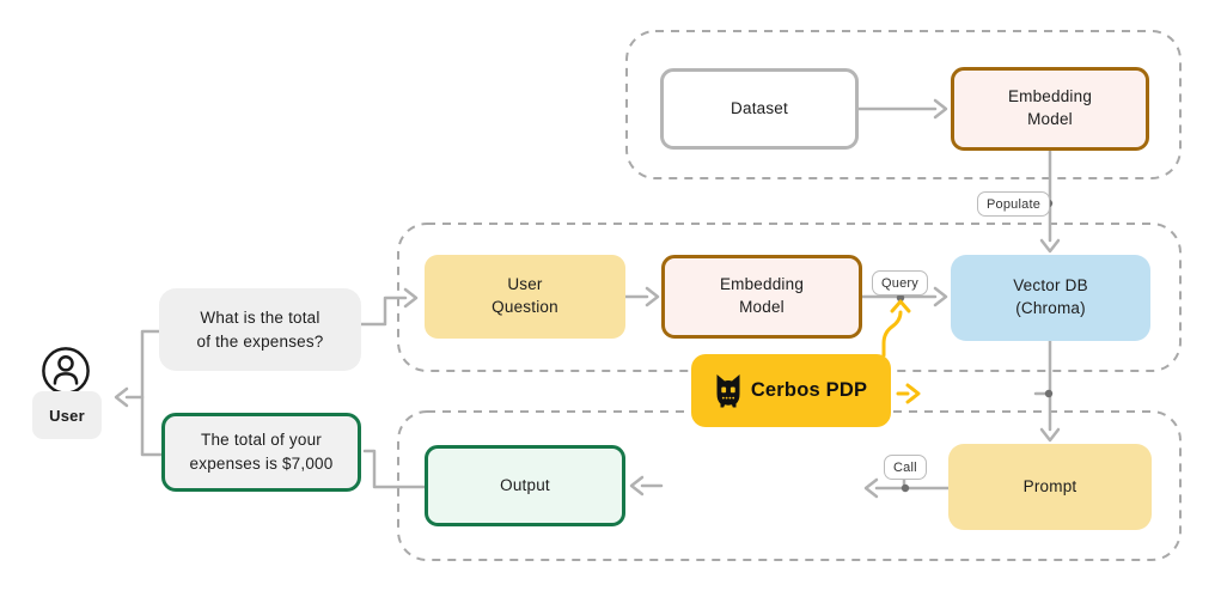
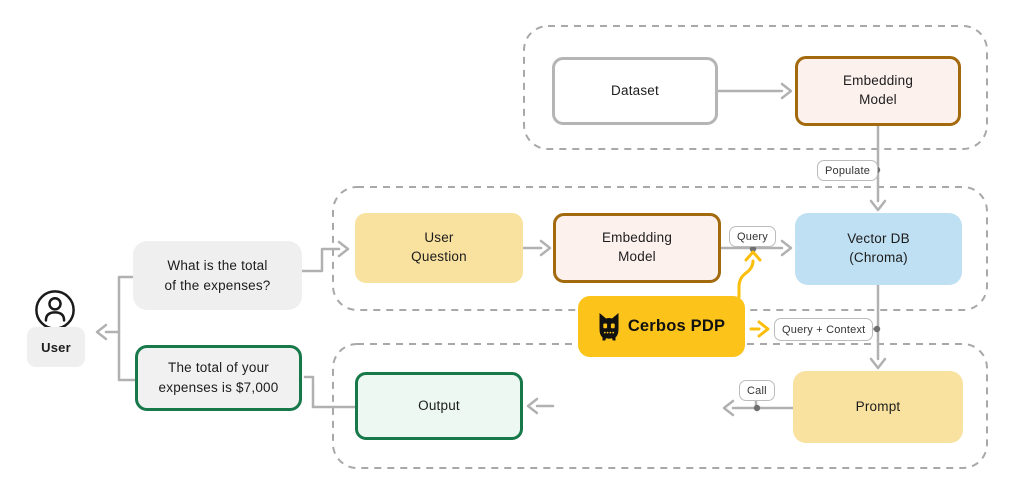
  User
  What is the total
  of the expenses?
  The total of your
  expenses is $7,000
  Dataset
  Embedding
  Model
  User
  Question
  Embedding
  Model
  Vector DB
  (Chroma)
  Cerbos PDP
  Prompt
  Output
  Populate
  Query
+ Query + Context
  Call
